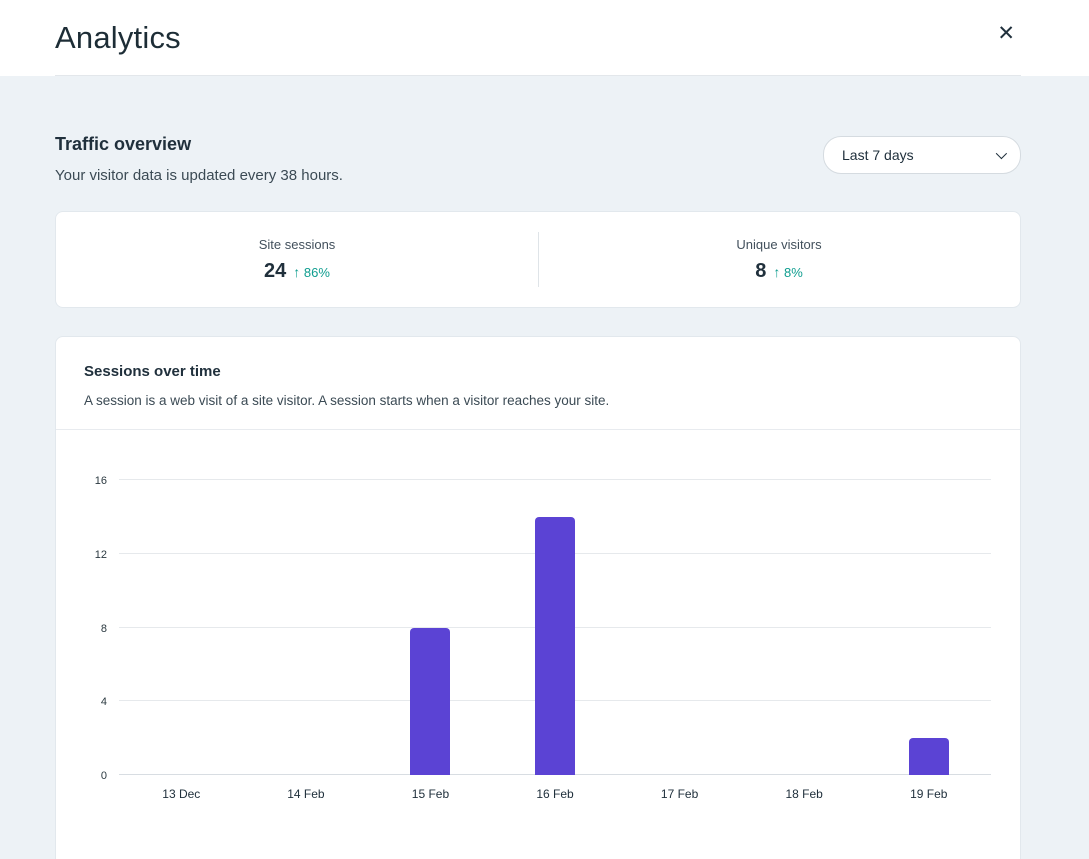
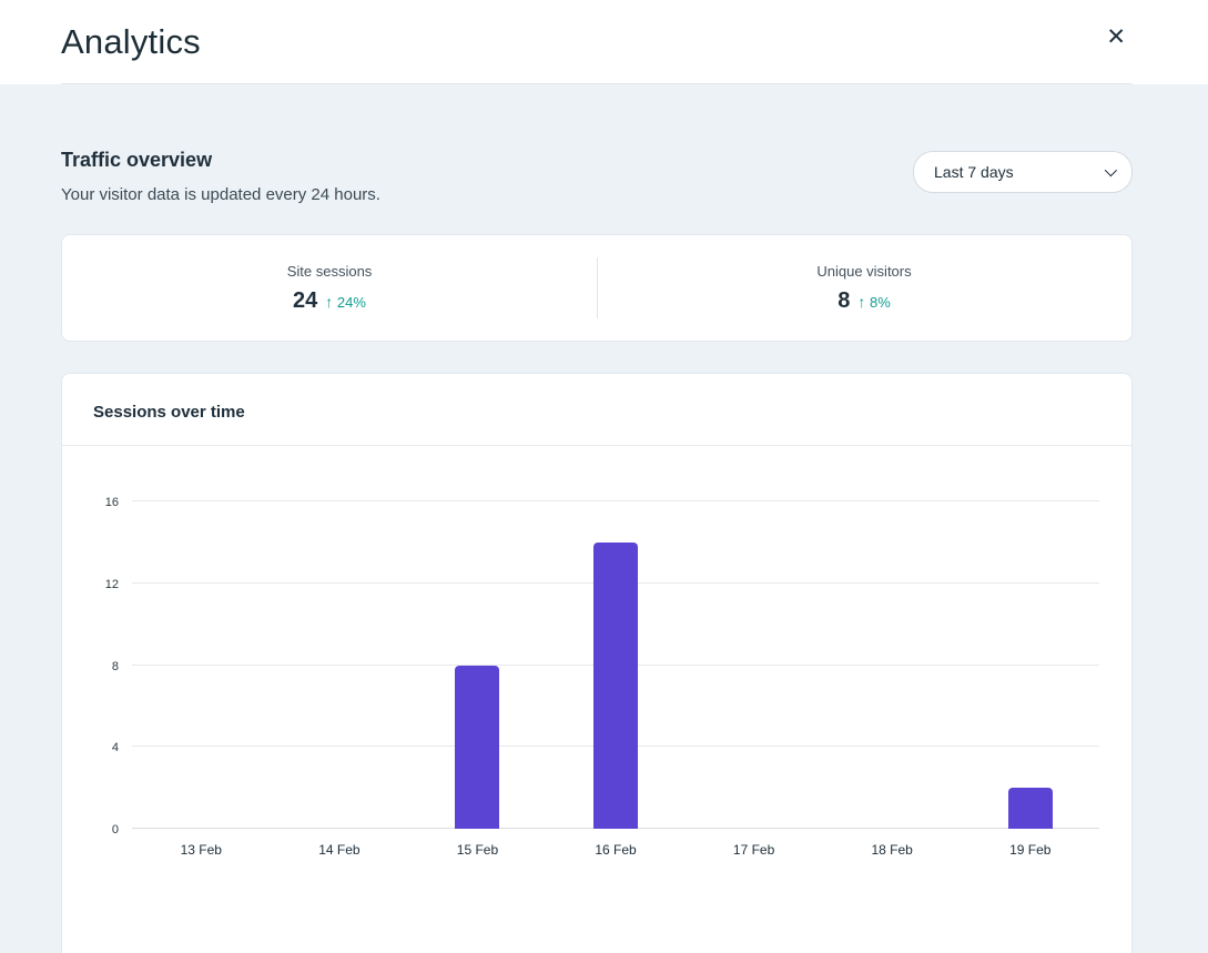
  Analytics
  ✕
  Traffic overview
- Your visitor data is updated every 38 hours.
+ Your visitor data is updated every 24 hours.
  Last 7 days
  Site sessions
  24
- ↑ 86%
+ ↑ 24%
  Unique visitors
  8
  ↑ 8%
  Sessions over time
- A session is a web visit of a site visitor. A session starts when a visitor reaches your site.
  0
  4
  8
  12
  16
- 13 Dec
+ 13 Feb
  14 Feb
  15 Feb
  16 Feb
  17 Feb
  18 Feb
  19 Feb
